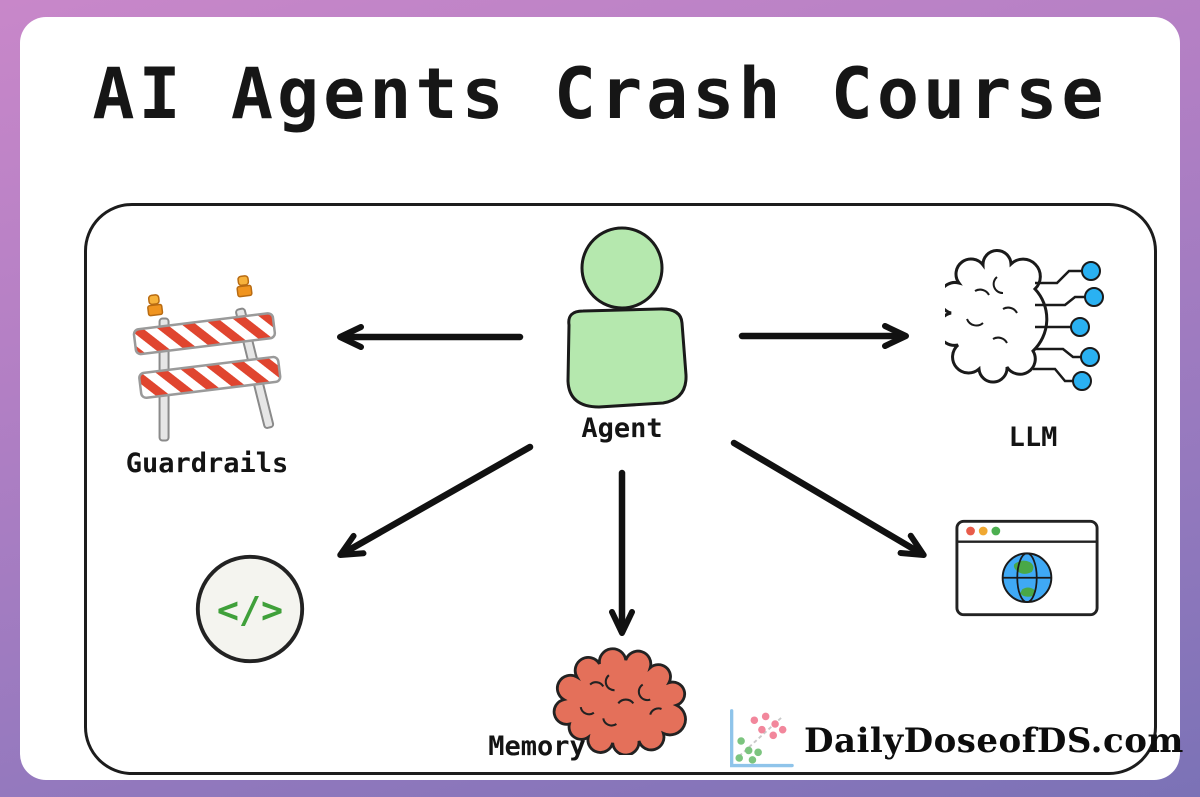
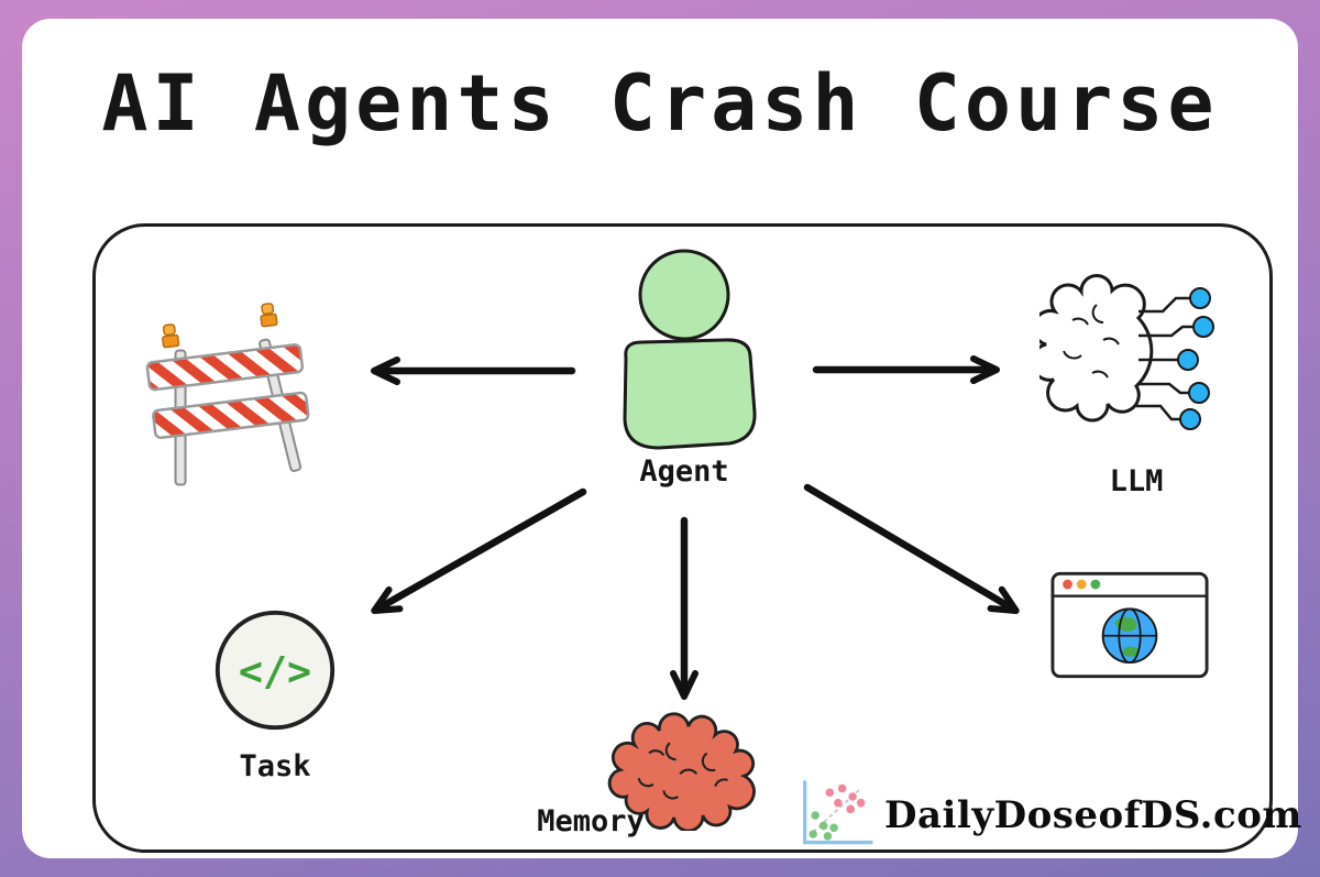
  AI Agents Crash Course
  Agent
- Guardrails
  LLM
  </>
+ Task
  Memory
  DailyDoseofDS.com
